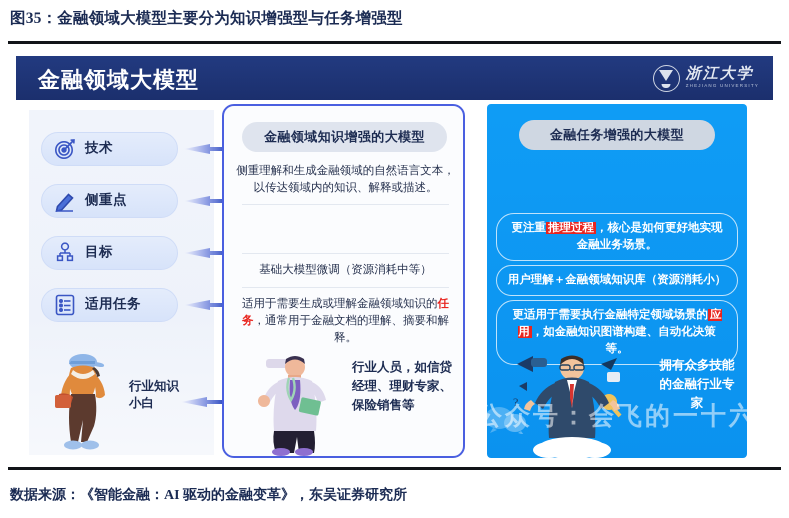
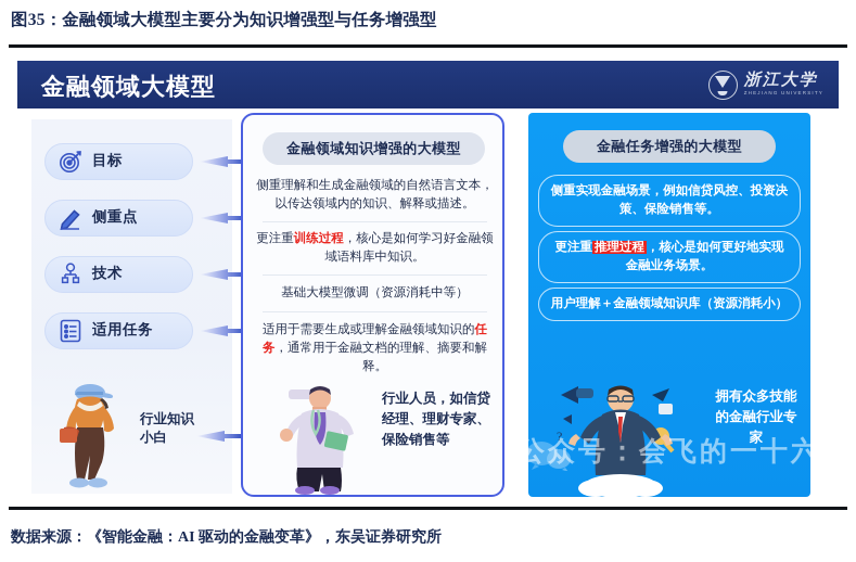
  图35：金融领域大模型主要分为知识增强型与任务增强型
  金融领域大模型
  浙江大学
- 技术
+ 目标
  侧重点
- 目标
+ 技术
  适用任务
  行业知识小白
  金融领域知识增强的大模型
  侧重理解和生成金融领域的自然语言文本，以传达领域内的知识、解释或描述。
+ 更注重训练过程，核心是如何学习好金融领域语料库中知识。
  基础大模型微调（资源消耗中等）
  适用于需要生成或理解金融领域知识的任务，通常用于金融文档的理解、摘要和解释。
  行业人员，如信贷经理、理财专家、保险销售等
  金融任务增强的大模型
+ 侧重实现金融场景，例如信贷风控、投资决策、保险销售等。
  更注重 推理过程 ，核心是如何更好地实现金融业务场景。
  用户理解＋金融领域知识库（资源消耗小）
- 更适用于需要执行金融特定领域场景的 应用 ，如金融知识图谱构建、自动化决策等。
  ?
  拥有众多技能的金融行业专家
  公众号：会飞的一十六
  数据来源：《智能金融：AI 驱动的金融变革》，东吴证券研究所
